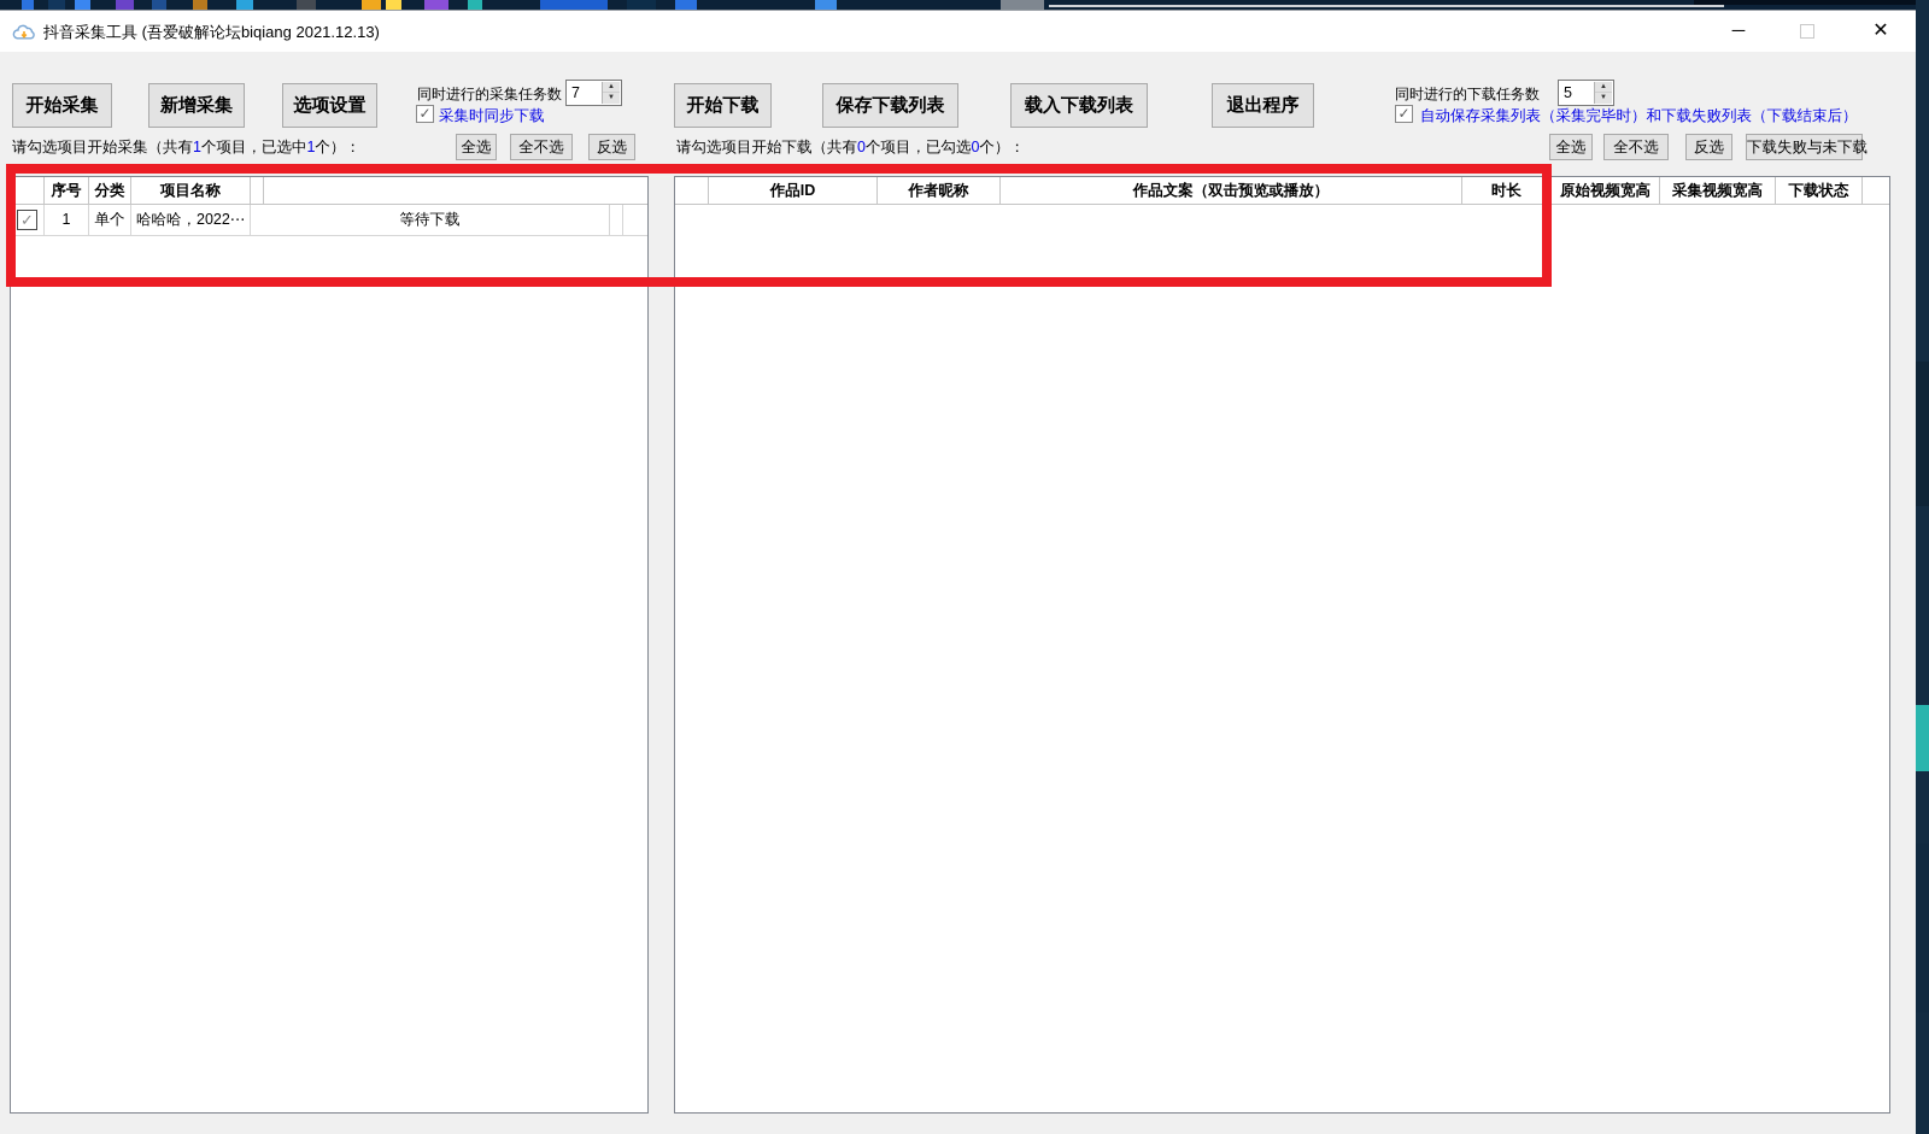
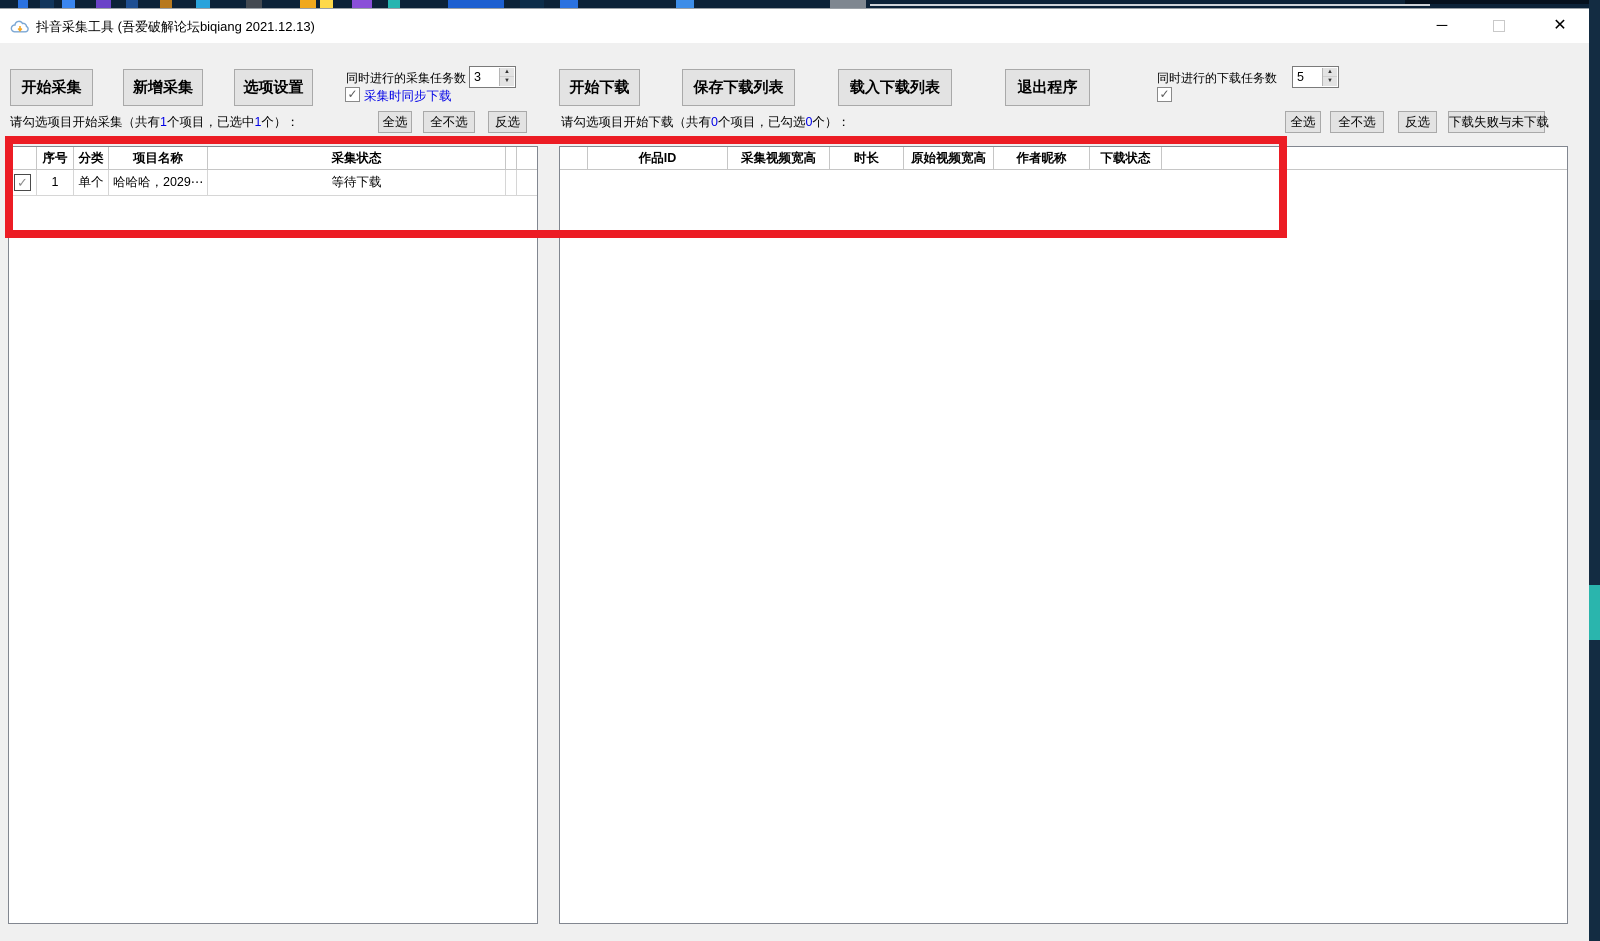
  抖音采集工具 (吾爱破解论坛biqiang 2021.12.13)
  ─
  ✕
  开始采集
  新增采集
  选项设置
  同时进行的采集任务数
- 7
+ 3
  ✓
  采集时同步下载
  开始下载
  保存下载列表
  载入下载列表
  退出程序
  同时进行的下载任务数
  5
  ✓
- 自动保存采集列表（采集完毕时）和下载失败列表（下载结束后）
  请勾选项目开始采集（共有1个项目，已选中1个）：
  全选
  全不选
  反选
  请勾选项目开始下载（共有0个项目，已勾选0个）：
  全选
  全不选
  反选
  下载失败与未下载
  序号
  分类
  项目名称
+ 采集状态
  ✓
  1
  单个
- 哈哈哈，2022⋯
+ 哈哈哈，2029⋯
  等待下载
  作品ID
- 作者昵称
+ 采集视频宽高
- 作品文案（双击预览或播放）
  时长
  原始视频宽高
- 采集视频宽高
+ 作者昵称
  下载状态
